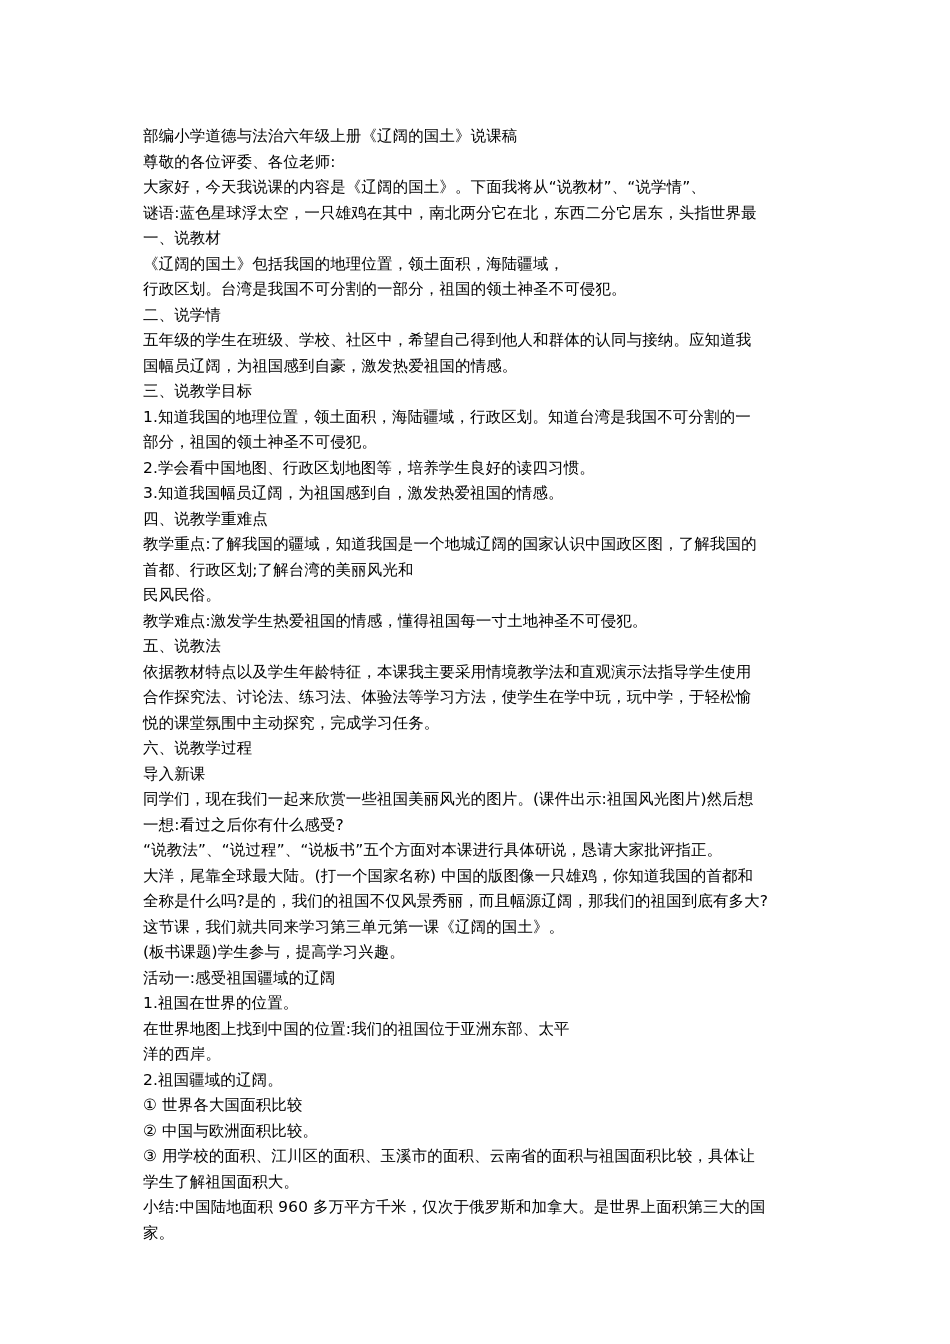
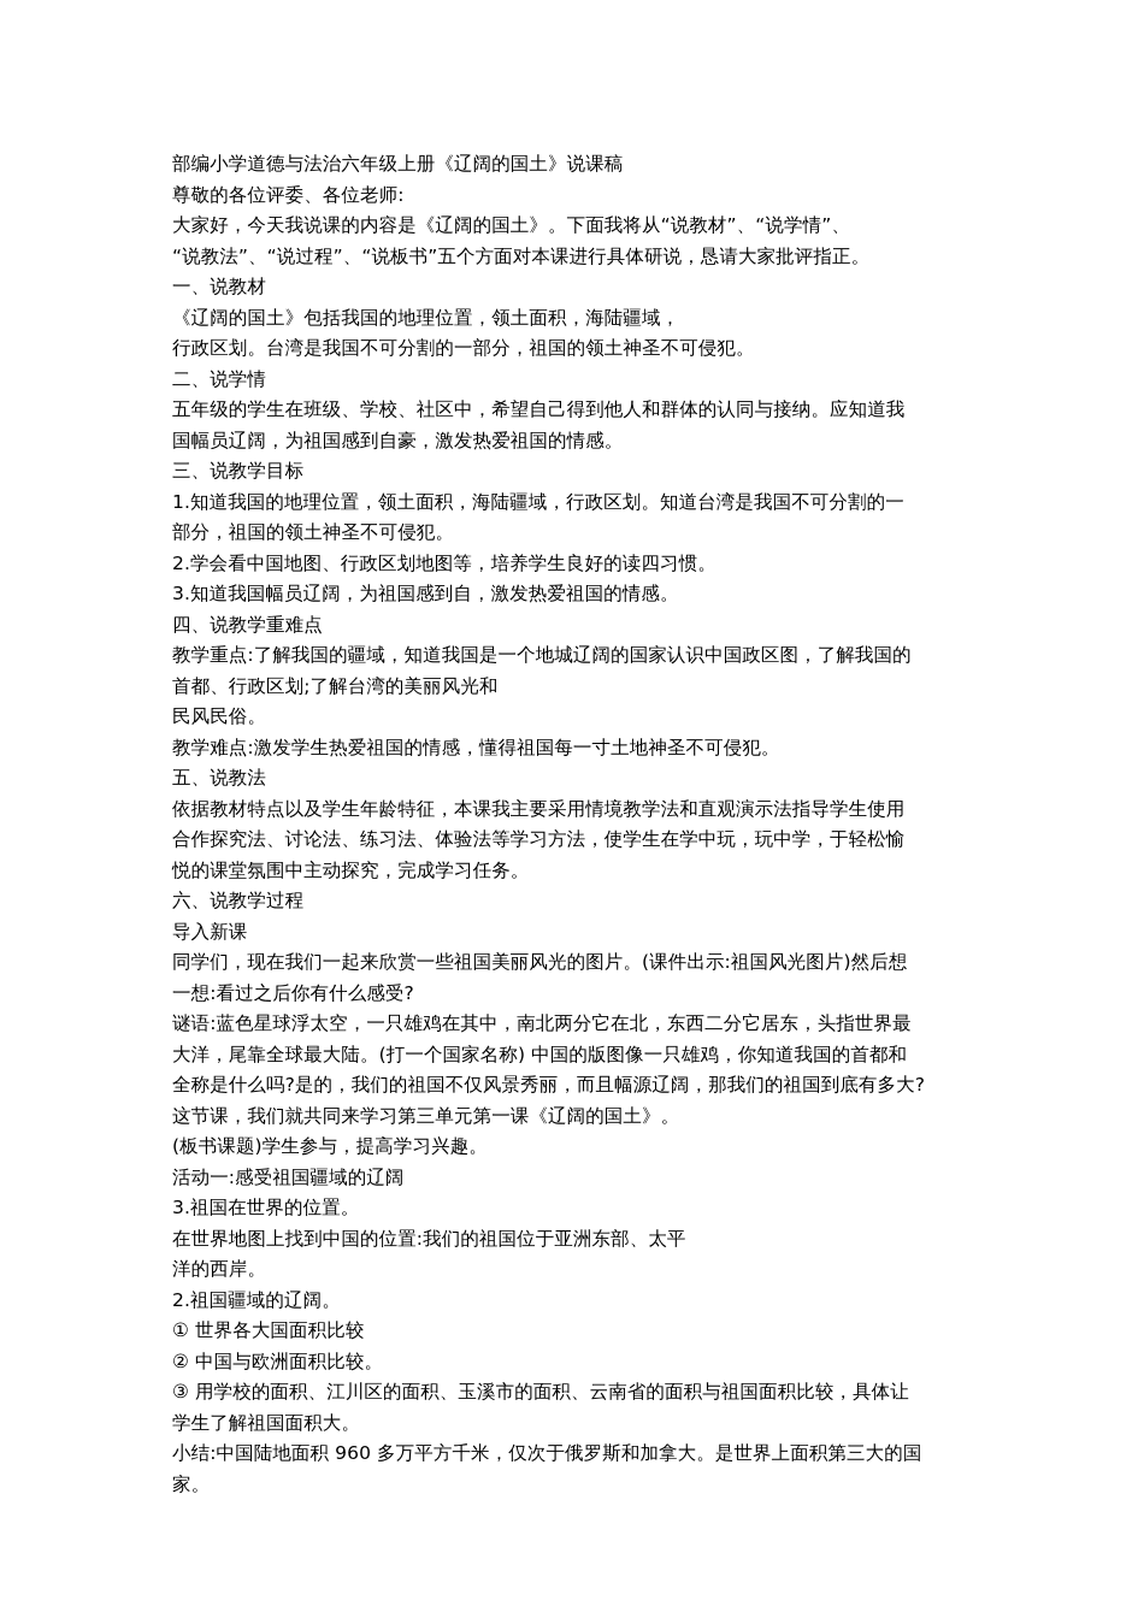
  部编小学道德与法治六年级上册《辽阔的国土》说课稿
  尊敬的各位评委、各位老师:
  大家好，今天我说课的内容是《辽阔的国土》。下面我将从“说教材”、“说学情”、
- 谜语:蓝色星球浮太空，一只雄鸡在其中，南北两分它在北，东西二分它居东，头指世界最
+ “说教法”、“说过程”、“说板书”五个方面对本课进行具体研说，恳请大家批评指正。
  一、说教材
  《辽阔的国土》包括我国的地理位置，领土面积，海陆疆域，
  行政区划。台湾是我国不可分割的一部分，祖国的领土神圣不可侵犯。
  二、说学情
  五年级的学生在班级、学校、社区中，希望自己得到他人和群体的认同与接纳。应知道我
  国幅员辽阔，为祖国感到自豪，激发热爱祖国的情感。
  三、说教学目标
  1.知道我国的地理位置，领土面积，海陆疆域，行政区划。知道台湾是我国不可分割的一
  部分，祖国的领土神圣不可侵犯。
  2.学会看中国地图、行政区划地图等，培养学生良好的读四习惯。
  3.知道我国幅员辽阔，为祖国感到自，激发热爱祖国的情感。
  四、说教学重难点
  教学重点:了解我国的疆域，知道我国是一个地城辽阔的国家认识中国政区图，了解我国的
  首都、行政区划;了解台湾的美丽风光和
  民风民俗。
  教学难点:激发学生热爱祖国的情感，懂得祖国每一寸土地神圣不可侵犯。
  五、说教法
  依据教材特点以及学生年龄特征，本课我主要采用情境教学法和直观演示法指导学生使用
  合作探究法、讨论法、练习法、体验法等学习方法，使学生在学中玩，玩中学，于轻松愉
  悦的课堂氛围中主动探究，完成学习任务。
  六、说教学过程
  导入新课
  同学们，现在我们一起来欣赏一些祖国美丽风光的图片。(课件出示:祖国风光图片)然后想
  一想:看过之后你有什么感受?
- “说教法”、“说过程”、“说板书”五个方面对本课进行具体研说，恳请大家批评指正。
+ 谜语:蓝色星球浮太空，一只雄鸡在其中，南北两分它在北，东西二分它居东，头指世界最
  大洋，尾靠全球最大陆。(打一个国家名称) 中国的版图像一只雄鸡，你知道我国的首都和
  全称是什么吗?是的，我们的祖国不仅风景秀丽，而且幅源辽阔，那我们的祖国到底有多大?
  这节课，我们就共同来学习第三单元第一课《辽阔的国土》。
  (板书课题)学生参与，提高学习兴趣。
  活动一:感受祖国疆域的辽阔
- 1.祖国在世界的位置。
+ 3.祖国在世界的位置。
  在世界地图上找到中国的位置:我们的祖国位于亚洲东部、太平
  洋的西岸。
  2.祖国疆域的辽阔。
  ① 世界各大国面积比较
  ② 中国与欧洲面积比较。
  ③ 用学校的面积、江川区的面积、玉溪市的面积、云南省的面积与祖国面积比较，具体让
  学生了解祖国面积大。
  小结:中国陆地面积 960 多万平方千米，仅次于俄罗斯和加拿大。是世界上面积第三大的国
  家。
